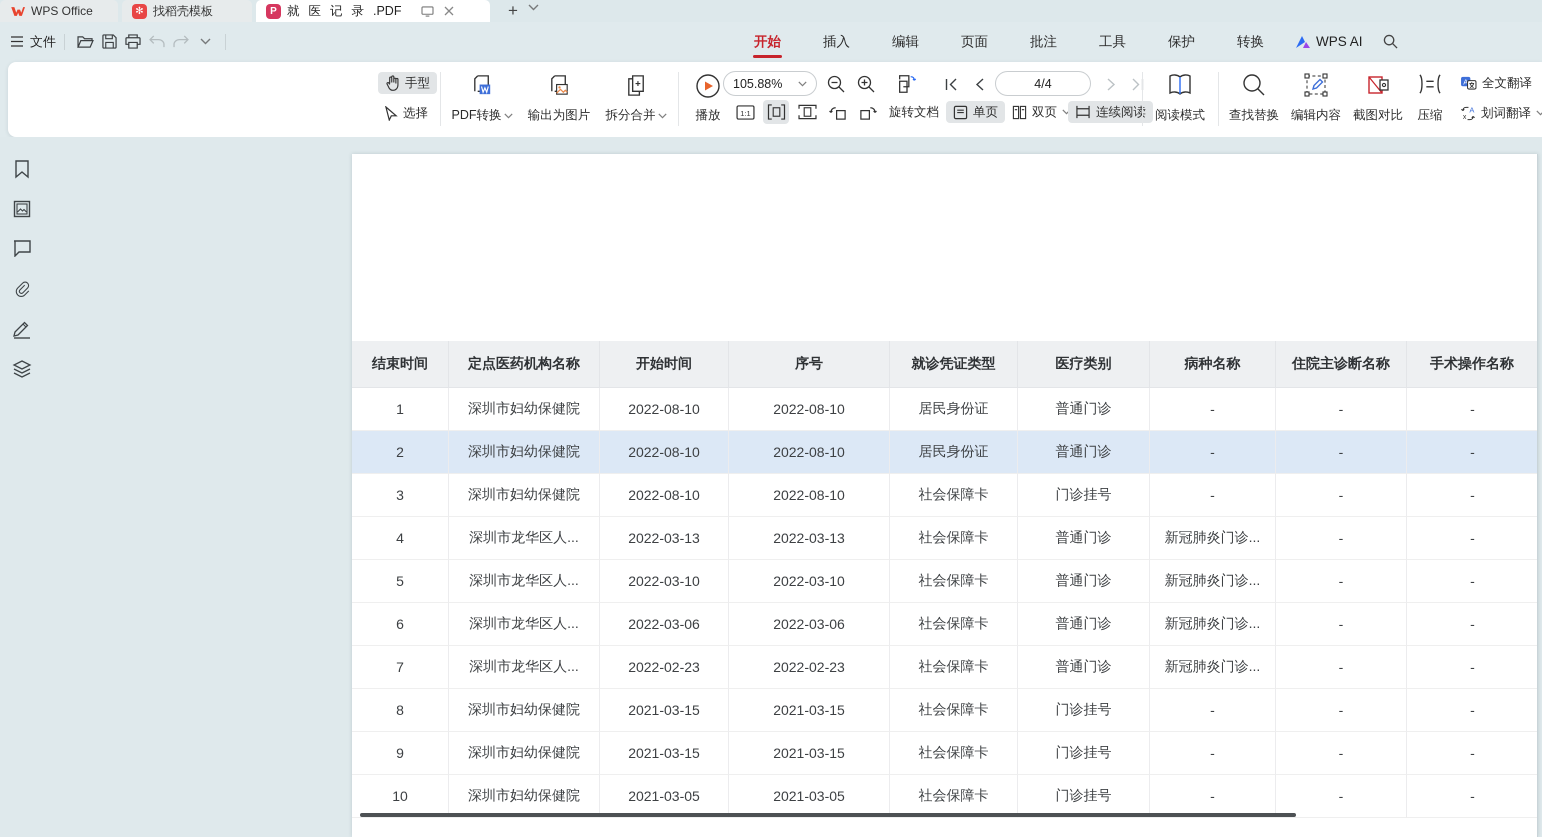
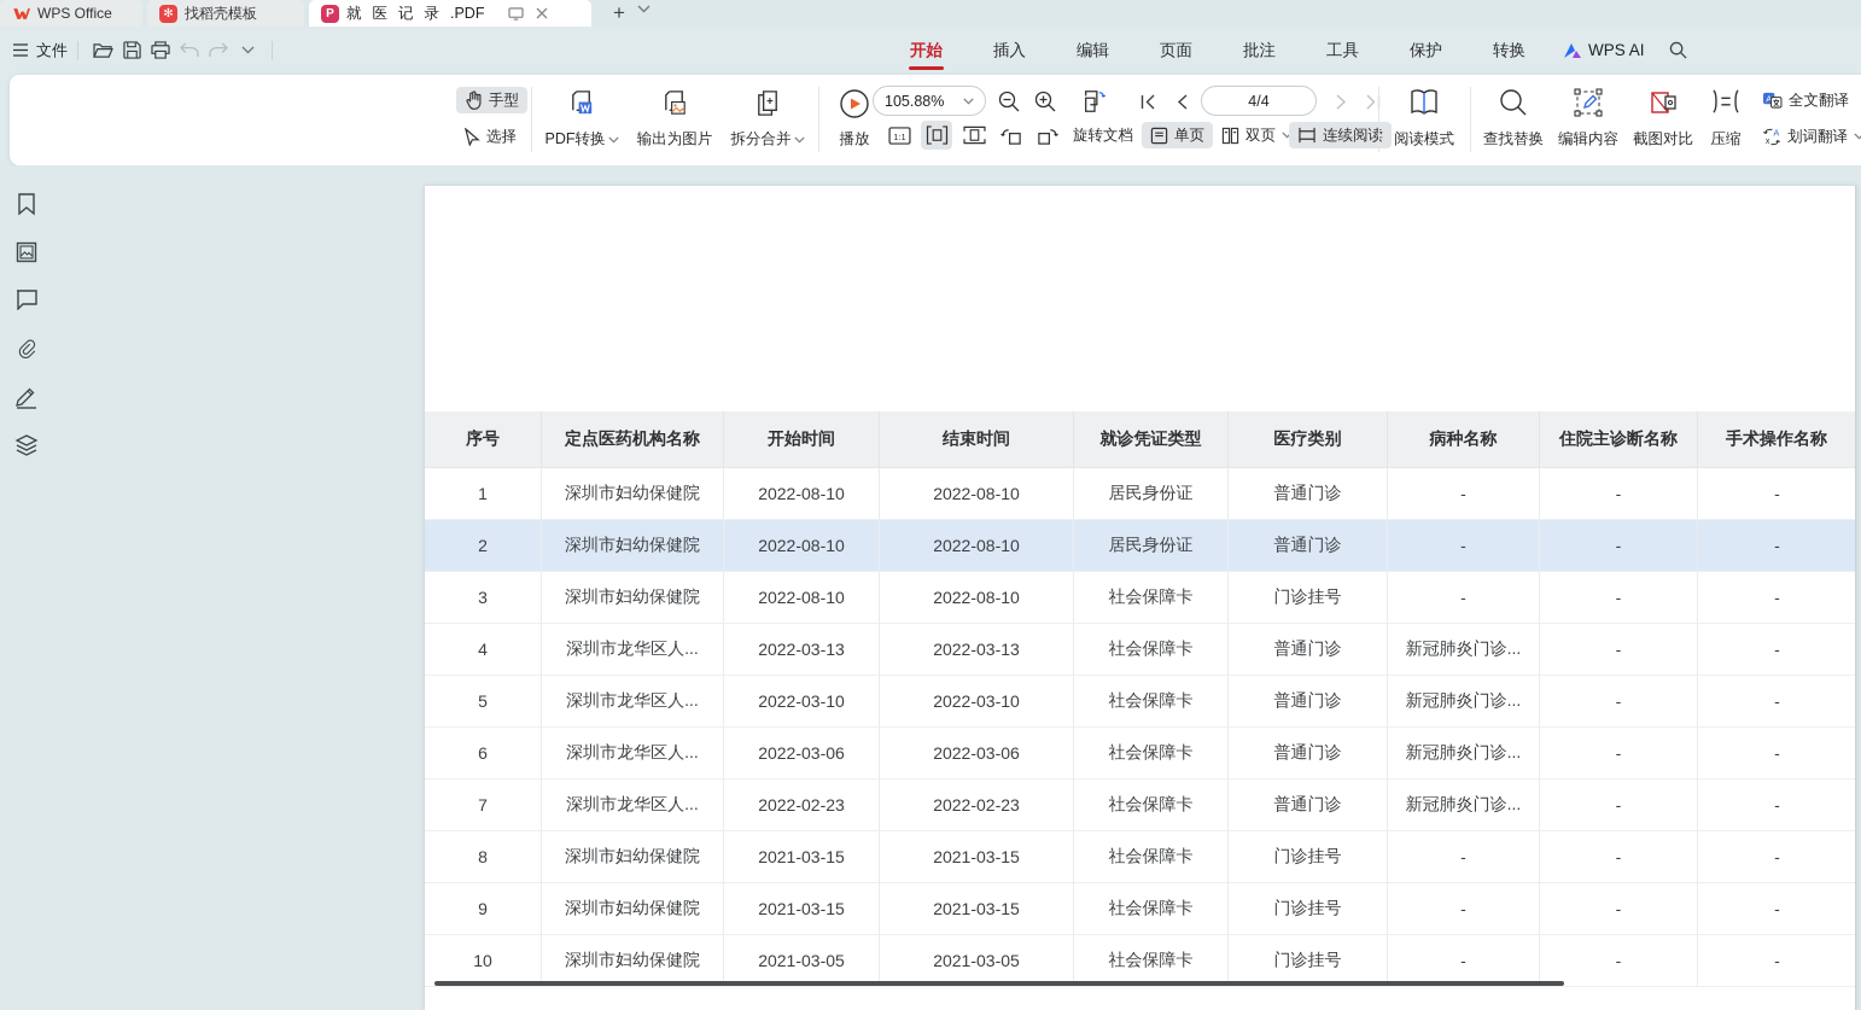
  WPS Office
  ✻
  找稻壳模板
  P
  就医记录
  .PDF
  +
  文件
  开始
  插入
  编辑
  页面
  批注
  工具
  保护
  转换
  WPS AI
  手型
  选择
  PDF转换
  输出为图片
  拆分合并
  播放
  105.88%
  4/4
  1:1
  旋转文档
  单页
  双页
  连续阅读
  阅读模式
  查找替换
  编辑内容
  截图对比
  压缩
  A
  全文翻译
  A
  划词翻译
- 结束时间
+ 序号
  定点医药机构名称
  开始时间
- 序号
+ 结束时间
  就诊凭证类型
  医疗类别
  病种名称
  住院主诊断名称
  手术操作名称
  1
  深圳市妇幼保健院
  2022-08-10
  2022-08-10
  居民身份证
  普通门诊
  -
  -
  -
  2
  深圳市妇幼保健院
  2022-08-10
  2022-08-10
  居民身份证
  普通门诊
  -
  -
  -
  3
  深圳市妇幼保健院
  2022-08-10
  2022-08-10
  社会保障卡
  门诊挂号
  -
  -
  -
  4
  深圳市龙华区人...
  2022-03-13
  2022-03-13
  社会保障卡
  普通门诊
  新冠肺炎门诊...
  -
  -
  5
  深圳市龙华区人...
  2022-03-10
  2022-03-10
  社会保障卡
  普通门诊
  新冠肺炎门诊...
  -
  -
  6
  深圳市龙华区人...
  2022-03-06
  2022-03-06
  社会保障卡
  普通门诊
  新冠肺炎门诊...
  -
  -
  7
  深圳市龙华区人...
  2022-02-23
  2022-02-23
  社会保障卡
  普通门诊
  新冠肺炎门诊...
  -
  -
  8
  深圳市妇幼保健院
  2021-03-15
  2021-03-15
  社会保障卡
  门诊挂号
  -
  -
  -
  9
  深圳市妇幼保健院
  2021-03-15
  2021-03-15
  社会保障卡
  门诊挂号
  -
  -
  -
  10
  深圳市妇幼保健院
  2021-03-05
  2021-03-05
  社会保障卡
  门诊挂号
  -
  -
  -
